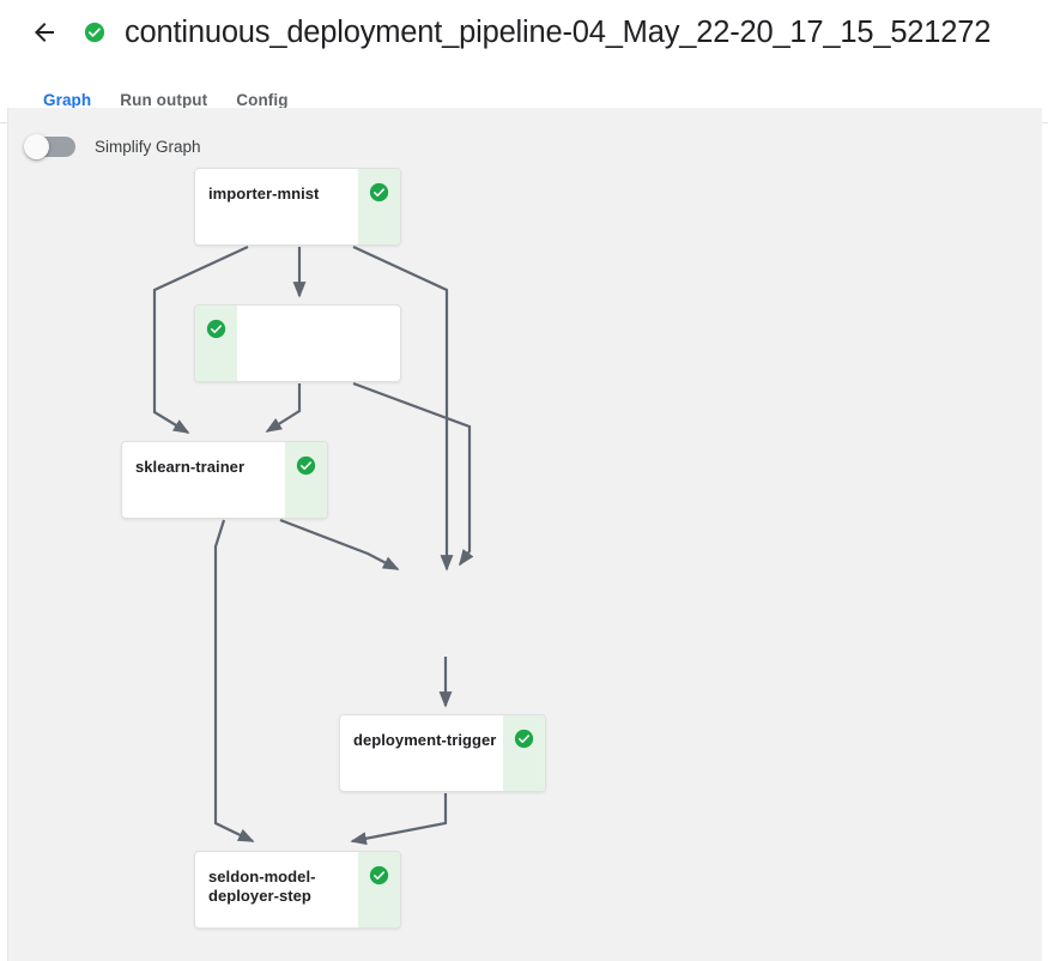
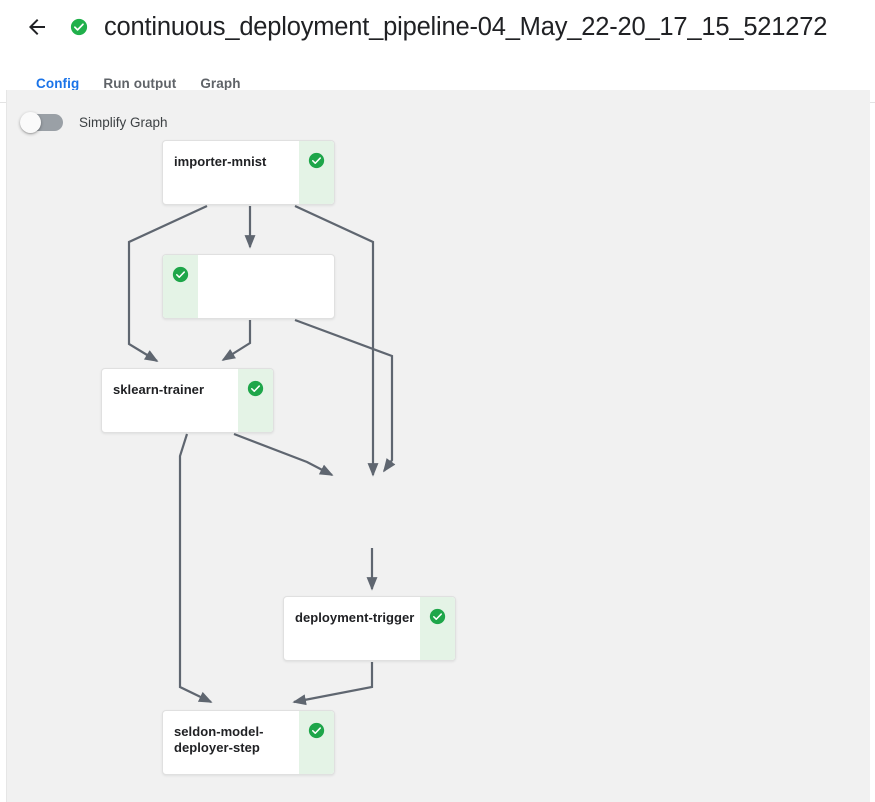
  continuous_deployment_pipeline-04_May_22-20_17_15_521272
- Graph
+ Config
  Run output
- Config
+ Graph
  Simplify Graph
  importer-mnist
  sklearn-trainer
  deployment-trigger
  seldon-model-
  deployer-step
